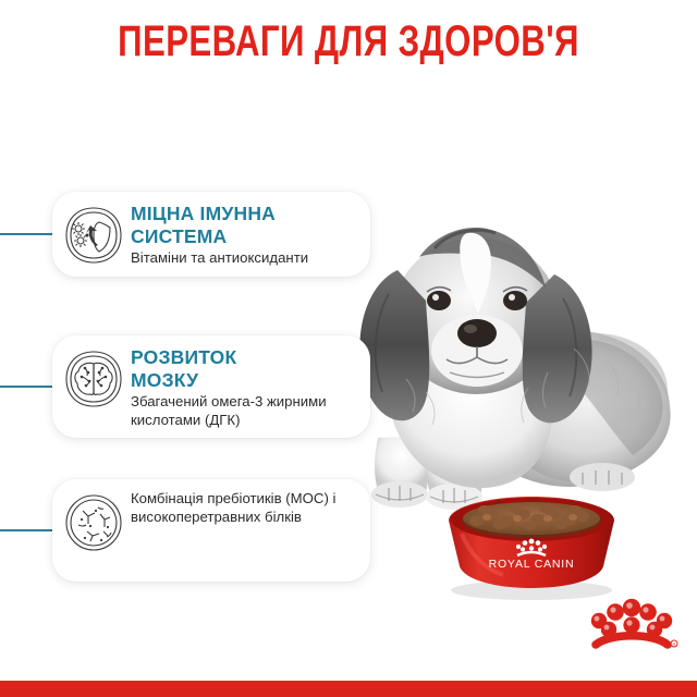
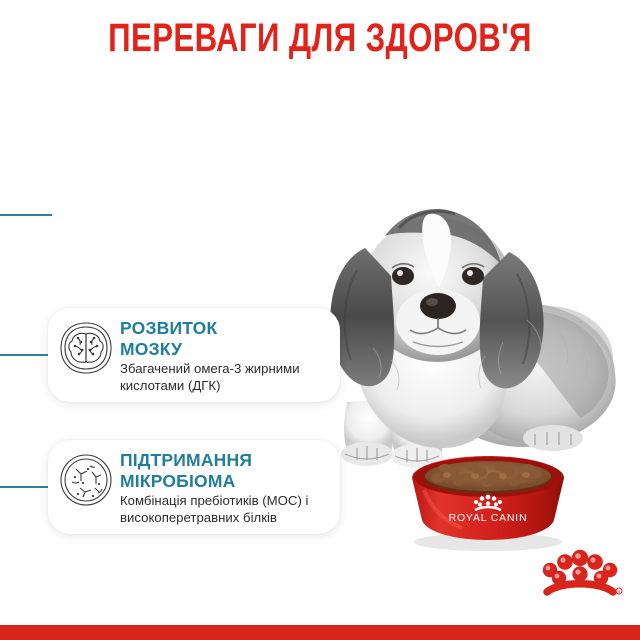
  ПЕРЕВАГИ ДЛЯ ЗДОРОВ'Я
  ROYAL CANIN
- МІЦНА ІМУННА
- СИСТЕМА
- Вітаміни та антиоксиданти
  РОЗВИТОК
  МОЗКУ
  Збагачений омега-3 жирними
  кислотами (ДГК)
+ ПІДТРИМАННЯ
+ МІКРОБІОМА
  Комбінація пребіотиків (МОС) і
  високоперетравних білків
